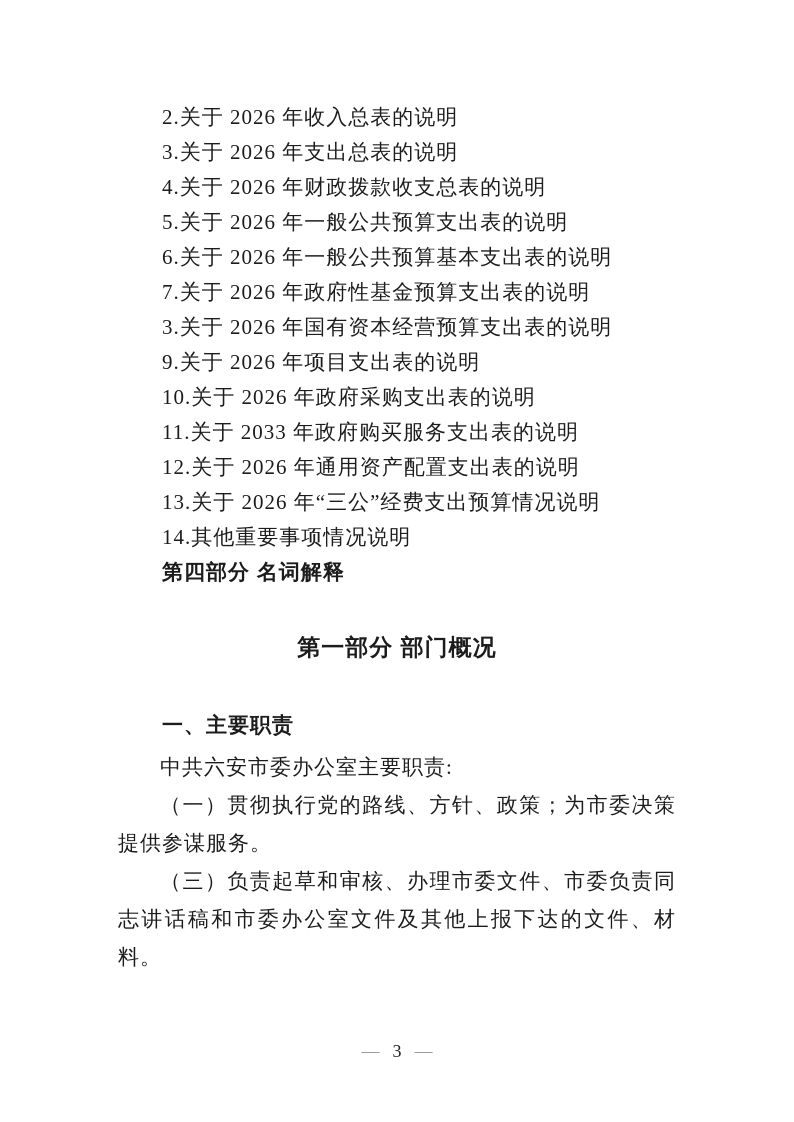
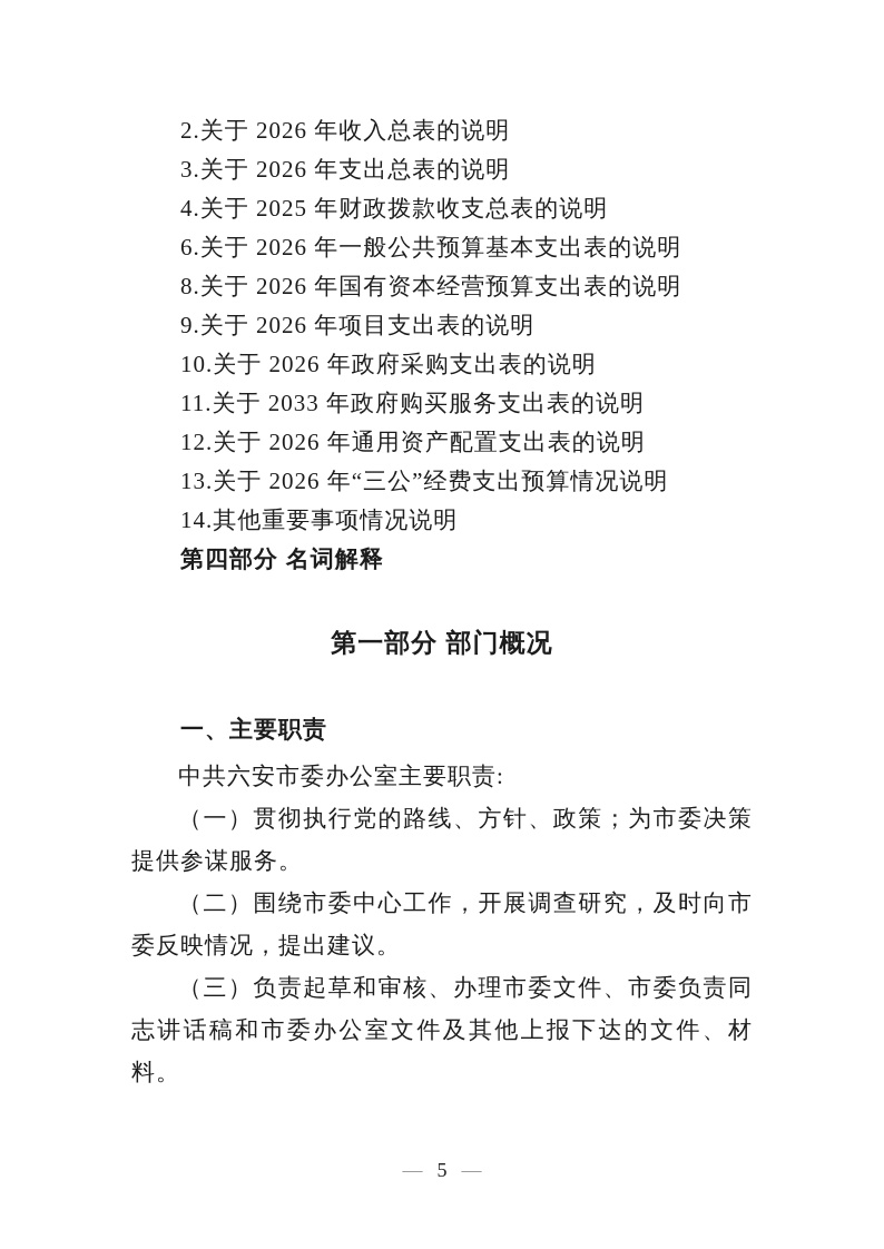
  2.关于 2026 年收入总表的说明
  3.关于 2026 年支出总表的说明
- 4.关于 2026 年财政拨款收支总表的说明
+ 4.关于 2025 年财政拨款收支总表的说明
- 5.关于 2026 年一般公共预算支出表的说明
  6.关于 2026 年一般公共预算基本支出表的说明
- 7.关于 2026 年政府性基金预算支出表的说明
- 3.关于 2026 年国有资本经营预算支出表的说明
+ 8.关于 2026 年国有资本经营预算支出表的说明
  9.关于 2026 年项目支出表的说明
  10.关于 2026 年政府采购支出表的说明
  11.关于 2033 年政府购买服务支出表的说明
  12.关于 2026 年通用资产配置支出表的说明
  13.关于 2026 年“三公”经费支出预算情况说明
  14.其他重要事项情况说明
  第四部分 名词解释
  第一部分 部门概况
  一、主要职责
  中共六安市委办公室主要职责:
  （一）贯彻执行党的路线、方针、政策；为市委决策提供参谋服务。
+ （二）围绕市委中心工作，开展调查研究，及时向市委反映情况，提出建议。
  （三）负责起草和审核、办理市委文件、市委负责同志讲话稿和市委办公室文件及其他上报下达的文件、材料。
  —
- 3
+ 5
  —
